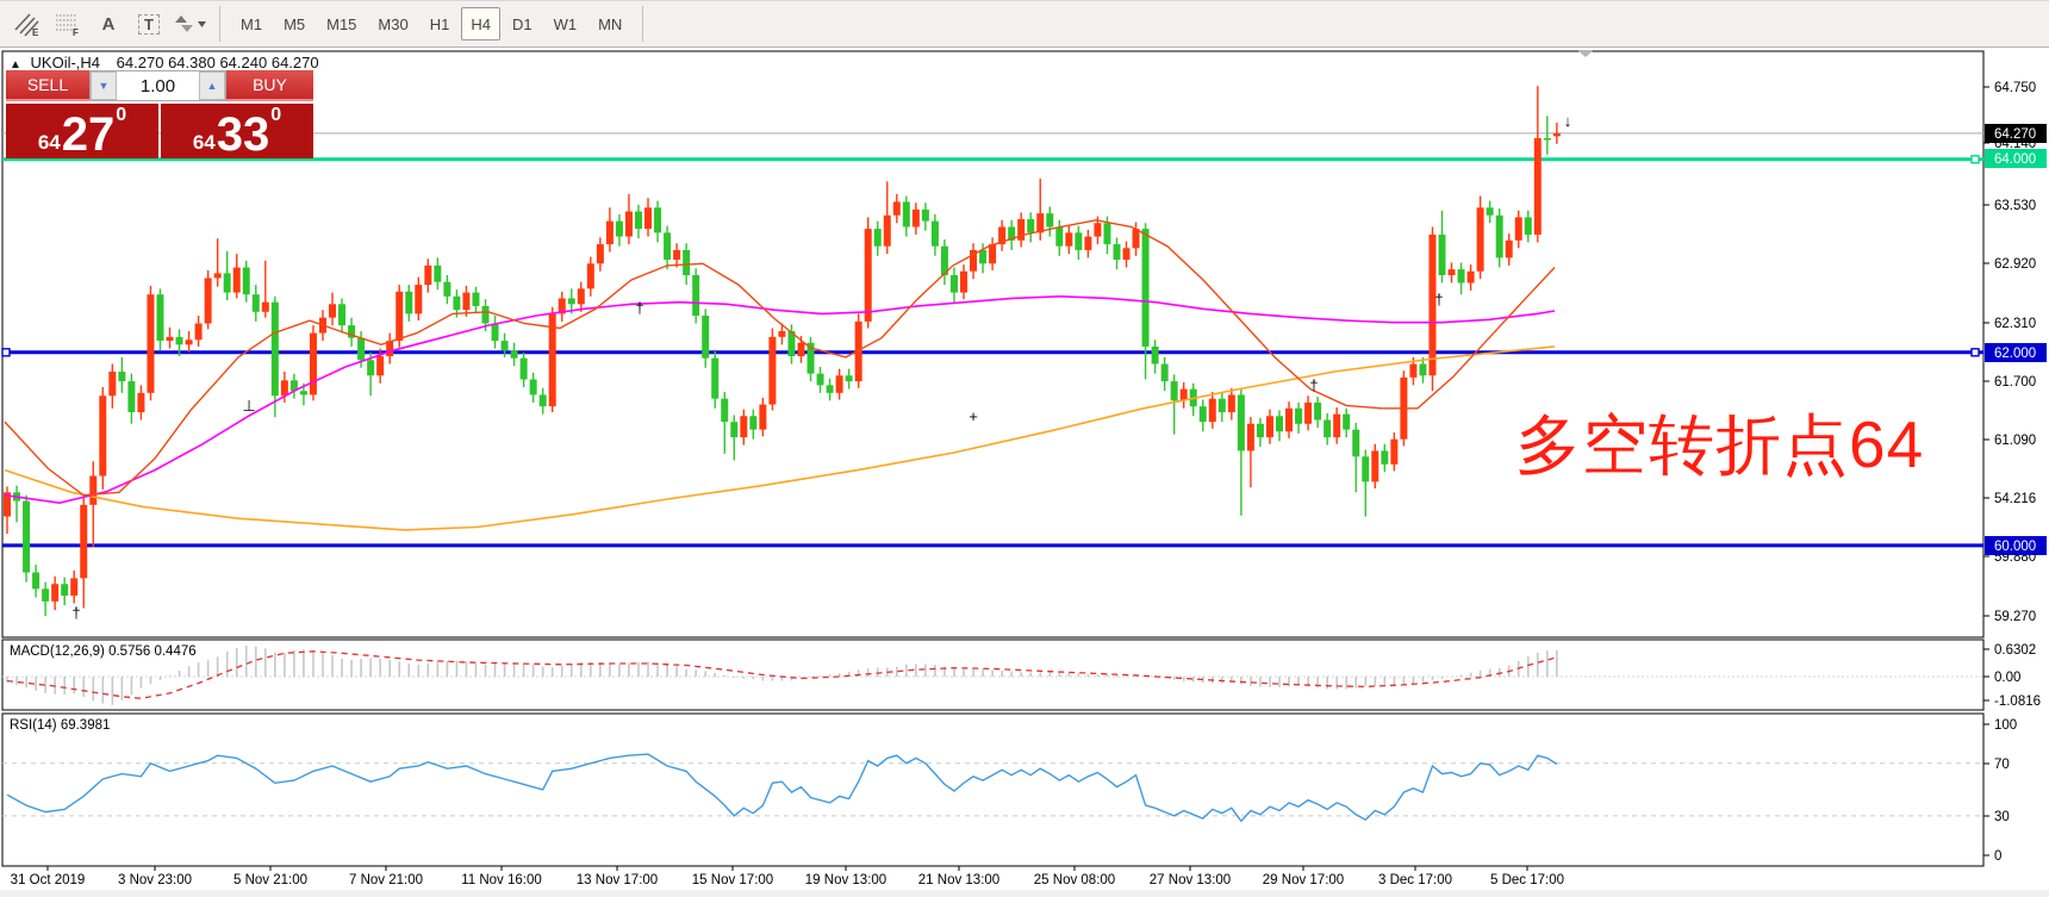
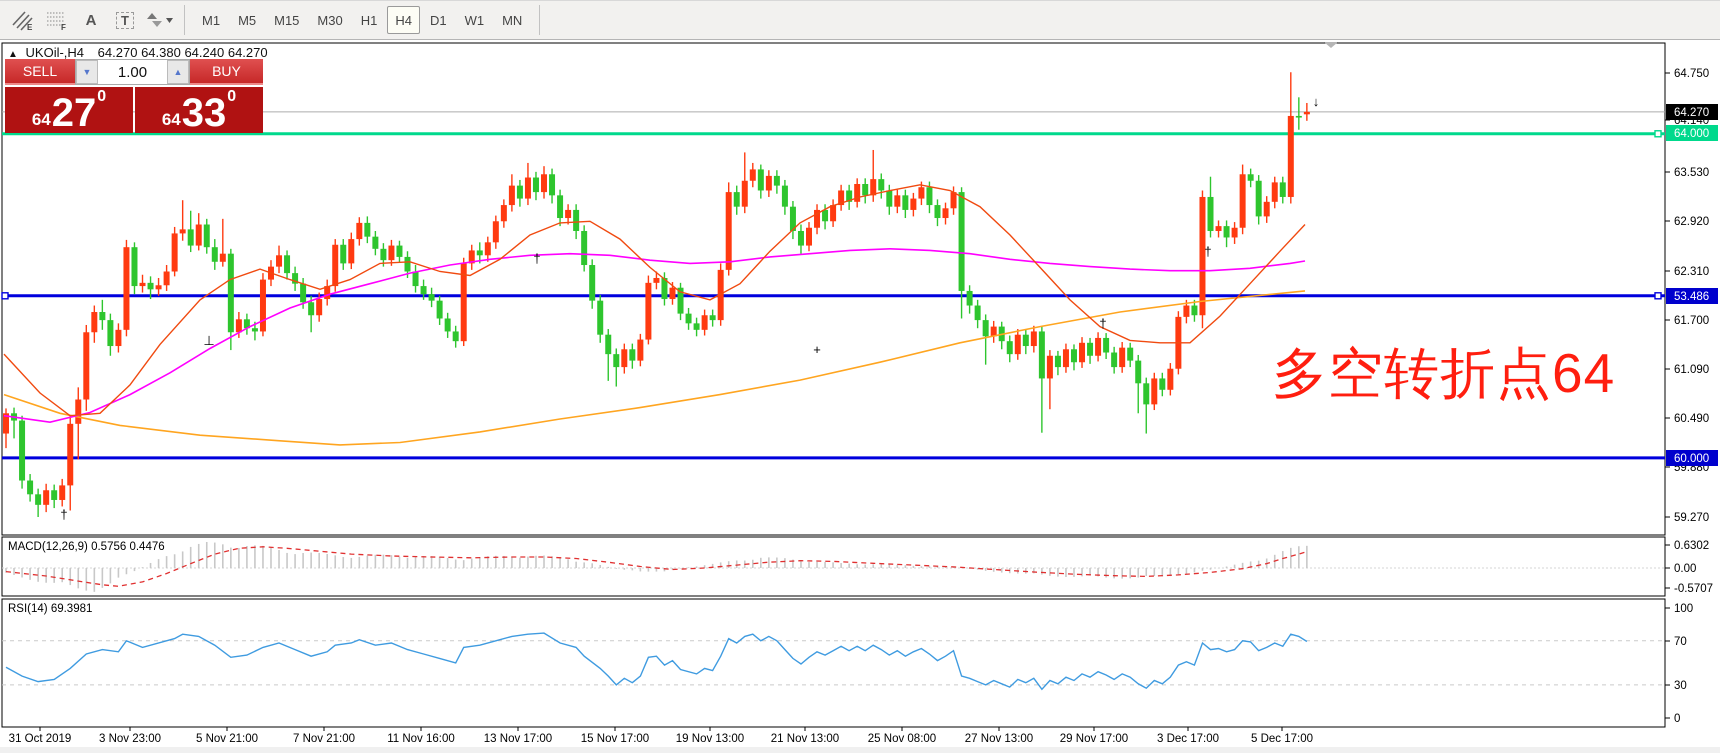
  E
  F
  A
  T
  M1
  M5
  M15
  M30
  H1
  H4
  D1
  W1
  MN
  ▲ UKOil-,H4 64.270 64.380 64.240 64.270
  SELL
  ▼
  1.00
  ▲
  BUY
  64
  27
  0
  64
  33
  0
  多空转折点64
  †
  ⊥
  †
  +
  †
  †
  ↓
  64.750
  64.140
  63.530
  62.920
  62.310
  61.700
  61.090
- 54.216
+ 60.490
  59.880
  59.270
  64.270
  64.000
- 62.000
+ 53.486
  60.000
  MACD(12,26,9) 0.5756 0.4476
  0.6302
  0.00
- -1.0816
+ -0.5707
  RSI(14) 69.3981
  100
  70
  30
  0
  31 Oct 2019
  3 Nov 23:00
  5 Nov 21:00
  7 Nov 21:00
  11 Nov 16:00
  13 Nov 17:00
  15 Nov 17:00
  19 Nov 13:00
  21 Nov 13:00
  25 Nov 08:00
  27 Nov 13:00
  29 Nov 17:00
  3 Dec 17:00
  5 Dec 17:00
